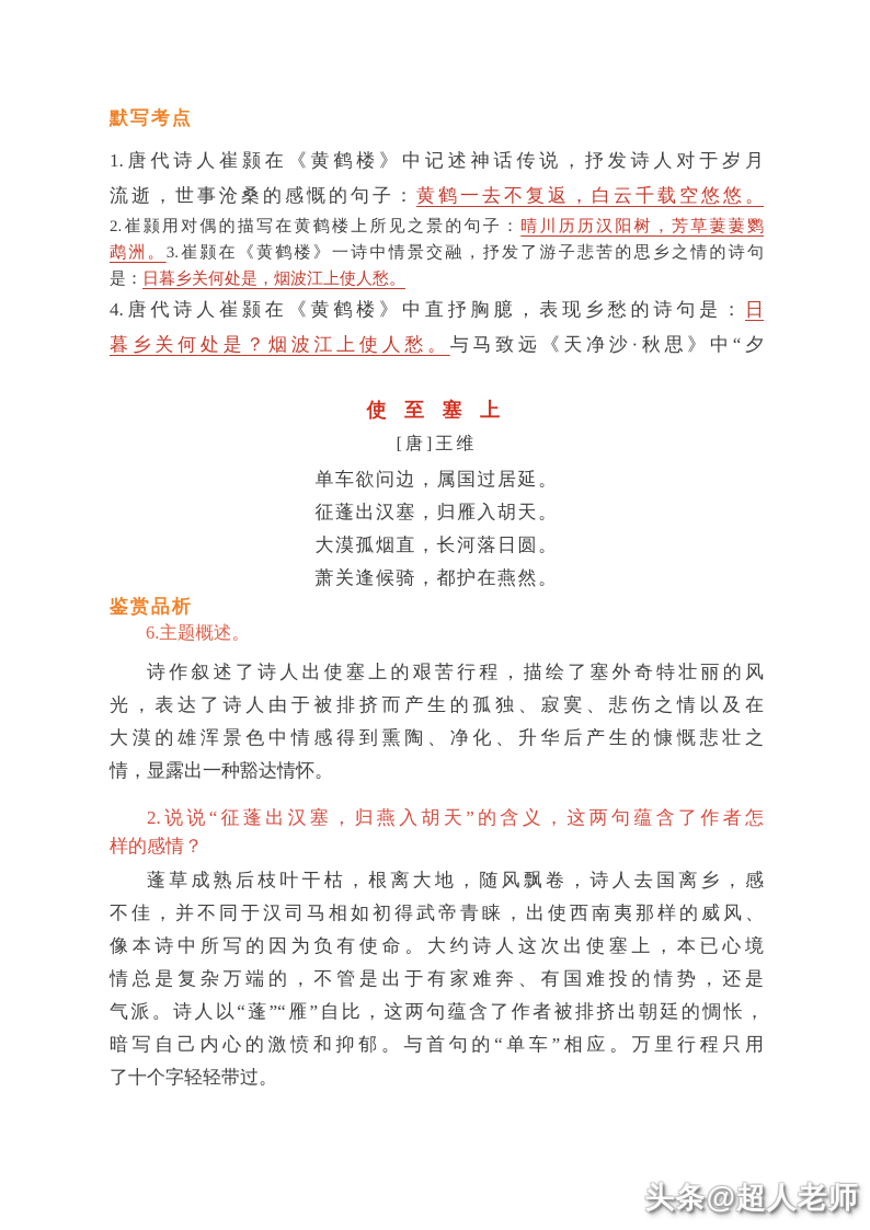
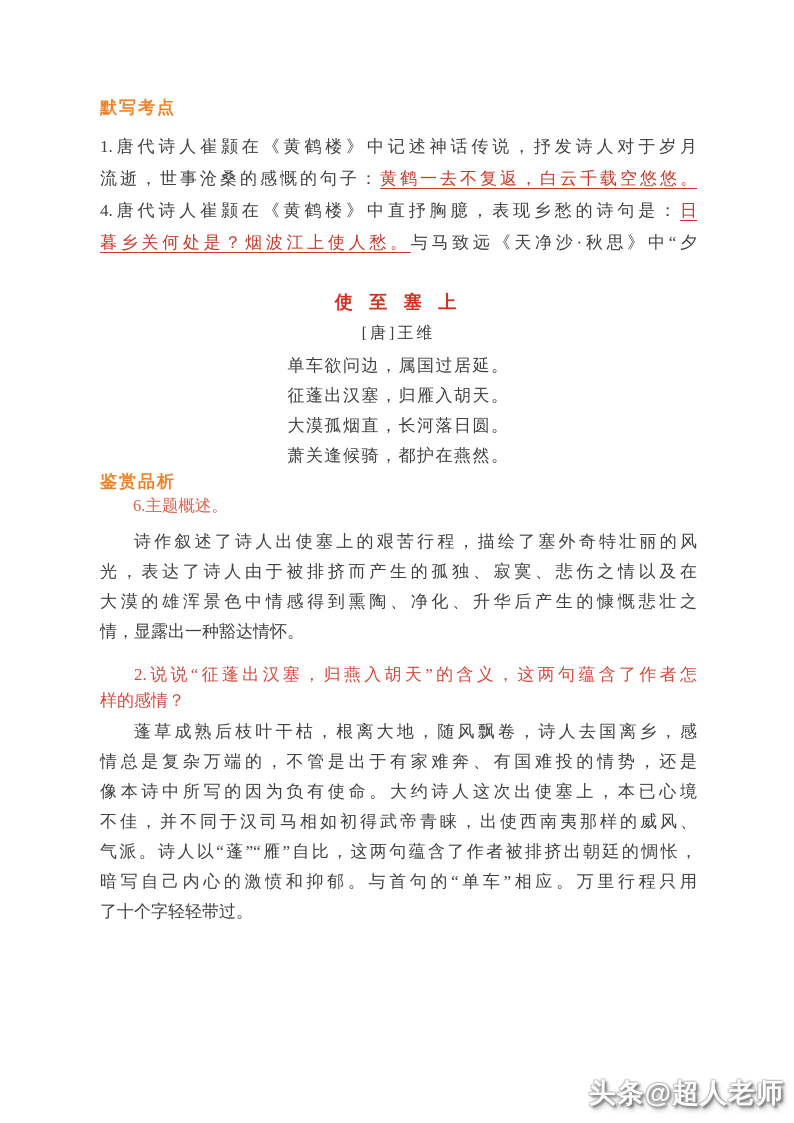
  默写考点
  1.唐代诗人崔颢在《黄鹤楼》中记述神话传说，抒发诗人对于岁月
  流逝，世事沧桑的感慨的句子：黄鹤一去不复返，白云千载空悠悠。
- 2.崔颢用对偶的描写在黄鹤楼上所见之景的句子：晴川历历汉阳树，芳草萋萋鹦
- 鹉洲。3.崔颢在《黄鹤楼》一诗中情景交融，抒发了游子悲苦的思乡之情的诗句
- 是：日暮乡关何处是，烟波江上使人愁。
  4.唐代诗人崔颢在《黄鹤楼》中直抒胸臆，表现乡愁的诗句是：日
  暮乡关何处是？烟波江上使人愁。与马致远《天净沙·秋思》中“夕
  使 至 塞 上
  [唐]王维
  单车欲问边，属国过居延。
  征蓬出汉塞，归雁入胡天。
  大漠孤烟直，长河落日圆。
  萧关逢候骑，都护在燕然。
  鉴赏品析
  6.主题概述。
  诗作叙述了诗人出使塞上的艰苦行程，描绘了塞外奇特壮丽的风
  光，表达了诗人由于被排挤而产生的孤独、寂寞、悲伤之情以及在
  大漠的雄浑景色中情感得到熏陶、净化、升华后产生的慷慨悲壮之
  情，显露出一种豁达情怀。
  2.说说“征蓬出汉塞，归燕入胡天”的含义，这两句蕴含了作者怎
  样的感情？
  蓬草成熟后枝叶干枯，根离大地，随风飘卷，诗人去国离乡，感
- 不佳，并不同于汉司马相如初得武帝青睐，出使西南夷那样的威风、
+ 情总是复杂万端的，不管是出于有家难奔、有国难投的情势，还是
  像本诗中所写的因为负有使命。大约诗人这次出使塞上，本已心境
- 情总是复杂万端的，不管是出于有家难奔、有国难投的情势，还是
+ 不佳，并不同于汉司马相如初得武帝青睐，出使西南夷那样的威风、
  气派。诗人以“蓬”“雁”自比，这两句蕴含了作者被排挤出朝廷的惆怅，
  暗写自己内心的激愤和抑郁。与首句的“单车”相应。万里行程只用
  了十个字轻轻带过。
  头条@超人老师
